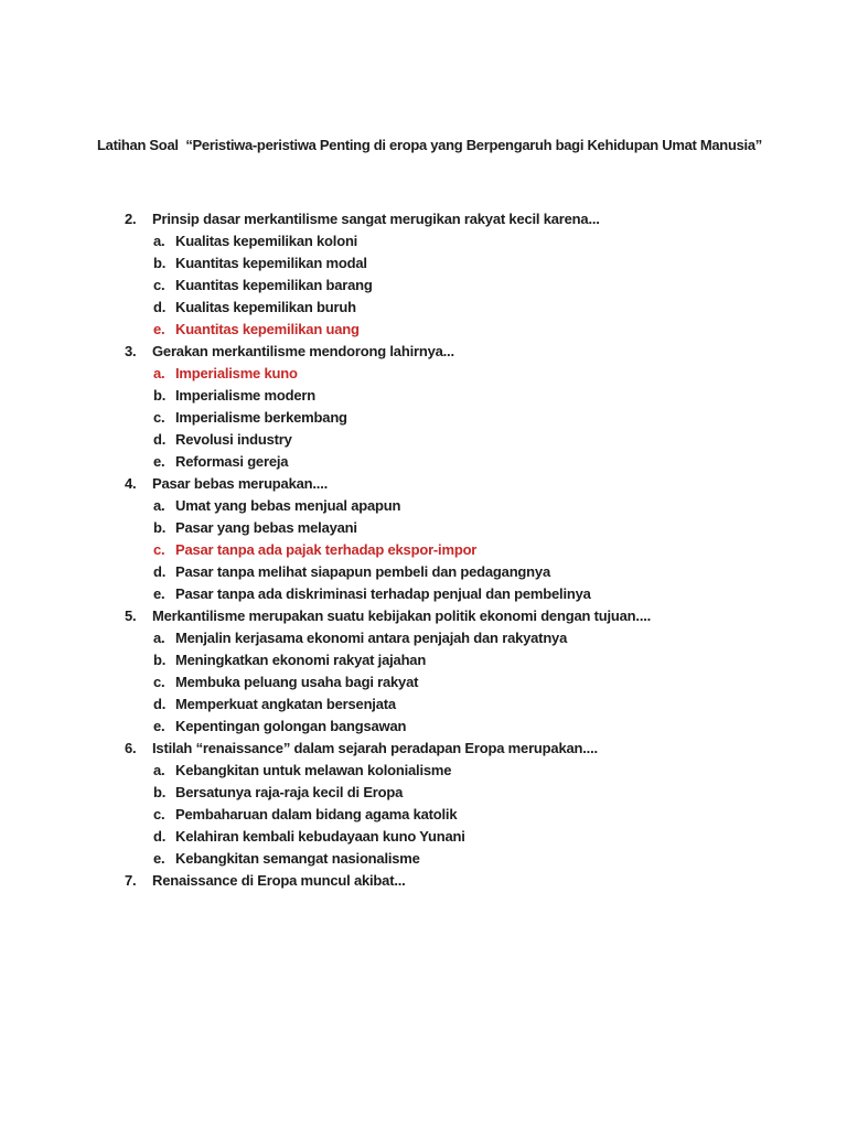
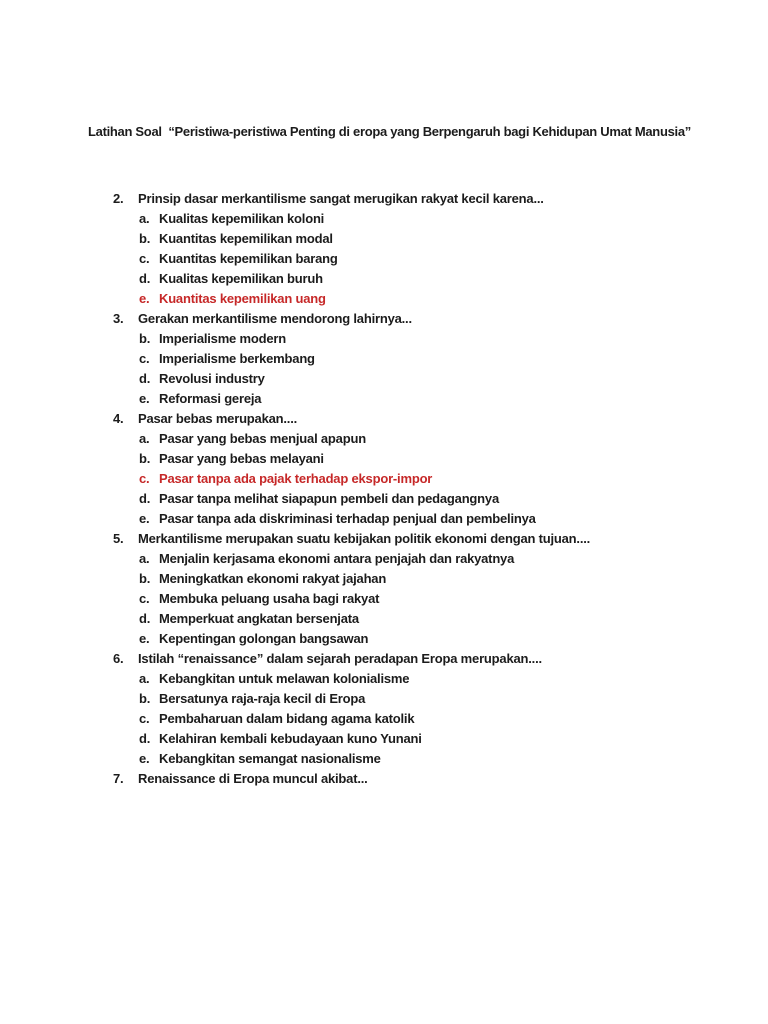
  Latihan Soal “Peristiwa-peristiwa Penting di eropa yang Berpengaruh bagi Kehidupan Umat Manusia”
  2. Prinsip dasar merkantilisme sangat merugikan rakyat kecil karena...
  a. Kualitas kepemilikan koloni
  b. Kuantitas kepemilikan modal
  c. Kuantitas kepemilikan barang
  d. Kualitas kepemilikan buruh
  e. Kuantitas kepemilikan uang
  3. Gerakan merkantilisme mendorong lahirnya...
- a. Imperialisme kuno
  b. Imperialisme modern
  c. Imperialisme berkembang
  d. Revolusi industry
  e. Reformasi gereja
  4. Pasar bebas merupakan....
- a. Umat yang bebas menjual apapun
+ a. Pasar yang bebas menjual apapun
  b. Pasar yang bebas melayani
  c. Pasar tanpa ada pajak terhadap ekspor-impor
  d. Pasar tanpa melihat siapapun pembeli dan pedagangnya
  e. Pasar tanpa ada diskriminasi terhadap penjual dan pembelinya
  5. Merkantilisme merupakan suatu kebijakan politik ekonomi dengan tujuan....
  a. Menjalin kerjasama ekonomi antara penjajah dan rakyatnya
  b. Meningkatkan ekonomi rakyat jajahan
  c. Membuka peluang usaha bagi rakyat
  d. Memperkuat angkatan bersenjata
  e. Kepentingan golongan bangsawan
  6. Istilah “renaissance” dalam sejarah peradapan Eropa merupakan....
  a. Kebangkitan untuk melawan kolonialisme
  b. Bersatunya raja-raja kecil di Eropa
  c. Pembaharuan dalam bidang agama katolik
  d. Kelahiran kembali kebudayaan kuno Yunani
  e. Kebangkitan semangat nasionalisme
  7. Renaissance di Eropa muncul akibat...
